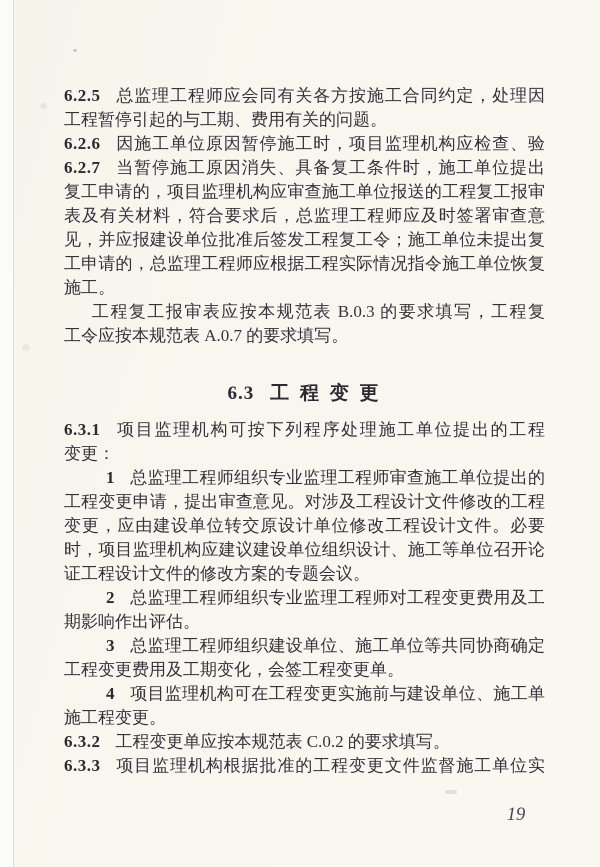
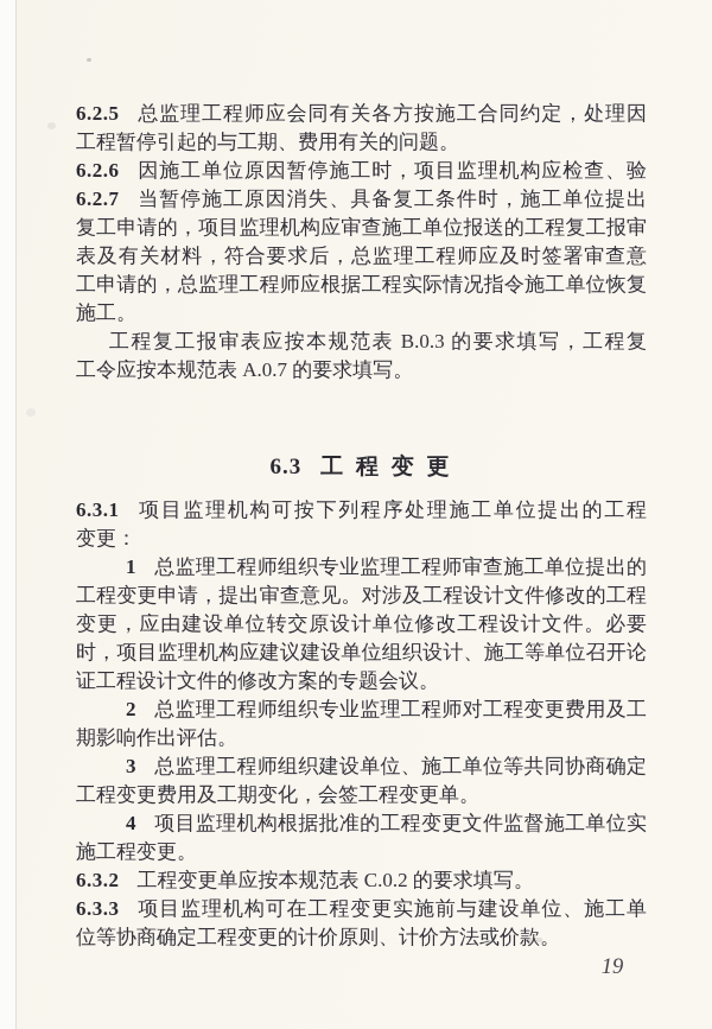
  6.2.5 总监理工程师应会同有关各方按施工合同约定，处理因
  工程暂停引起的与工期、费用有关的问题。
  6.2.6 因施工单位原因暂停施工时，项目监理机构应检查、验
  6.2.7 当暂停施工原因消失、具备复工条件时，施工单位提出
  复工申请的，项目监理机构应审查施工单位报送的工程复工报审
  表及有关材料，符合要求后，总监理工程师应及时签署审查意
- 见，并应报建设单位批准后签发工程复工令；施工单位未提出复
  工申请的，总监理工程师应根据工程实际情况指令施工单位恢复
  施工。
  工程复工报审表应按本规范表 B.0.3 的要求填写，工程复
  工令应按本规范表 A.0.7 的要求填写。
  6.3 工 程 变 更
  6.3.1 项目监理机构可按下列程序处理施工单位提出的工程
  变更：
  1 总监理工程师组织专业监理工程师审查施工单位提出的
  工程变更申请，提出审查意见。对涉及工程设计文件修改的工程
  变更，应由建设单位转交原设计单位修改工程设计文件。必要
  时，项目监理机构应建议建设单位组织设计、施工等单位召开论
  证工程设计文件的修改方案的专题会议。
  2 总监理工程师组织专业监理工程师对工程变更费用及工
  期影响作出评估。
  3 总监理工程师组织建设单位、施工单位等共同协商确定
  工程变更费用及工期变化，会签工程变更单。
- 4 项目监理机构可在工程变更实施前与建设单位、施工单
+ 4 项目监理机构根据批准的工程变更文件监督施工单位实
  施工程变更。
  6.3.2 工程变更单应按本规范表 C.0.2 的要求填写。
- 6.3.3 项目监理机构根据批准的工程变更文件监督施工单位实
+ 6.3.3 项目监理机构可在工程变更实施前与建设单位、施工单
+ 位等协商确定工程变更的计价原则、计价方法或价款。
  19
